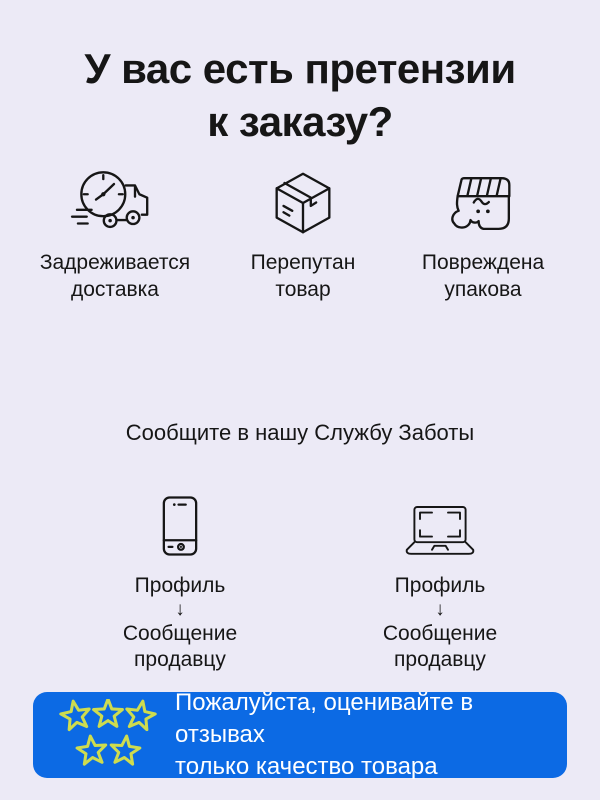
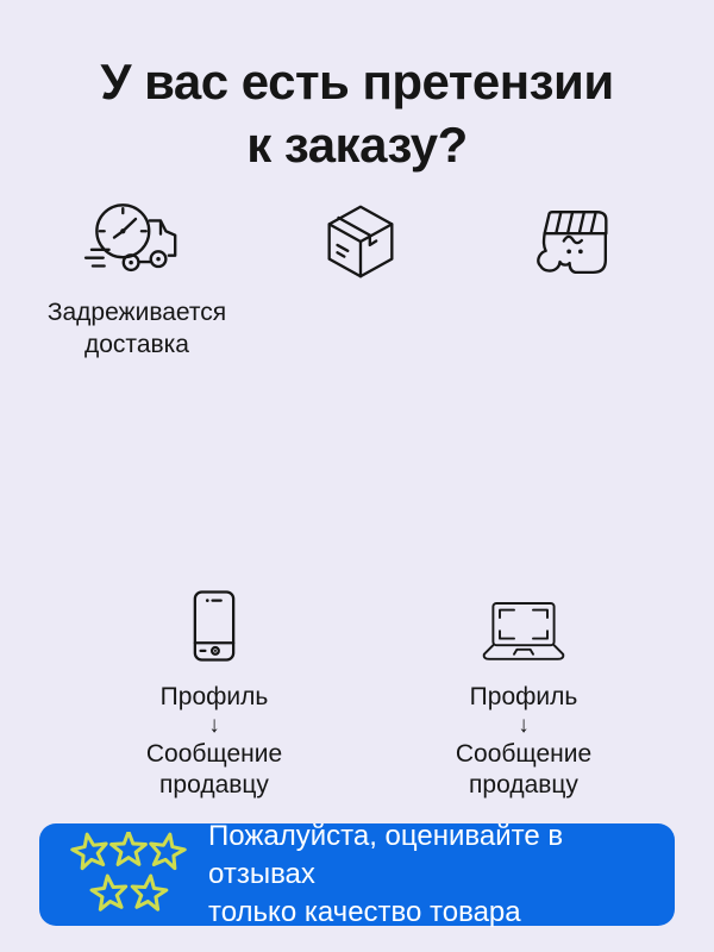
  У вас есть претензии
  к заказу?
  Задреживается
  доставка
- Перепутан
- товар
- Повреждена
- упакова
- Сообщите в нашу Службу Заботы
  Профиль
  ↓
  Сообщение
  продавцу
  Профиль
  ↓
  Сообщение
  продавцу
  Пожалуйста, оценивайте в отзывах
  только качество товара
